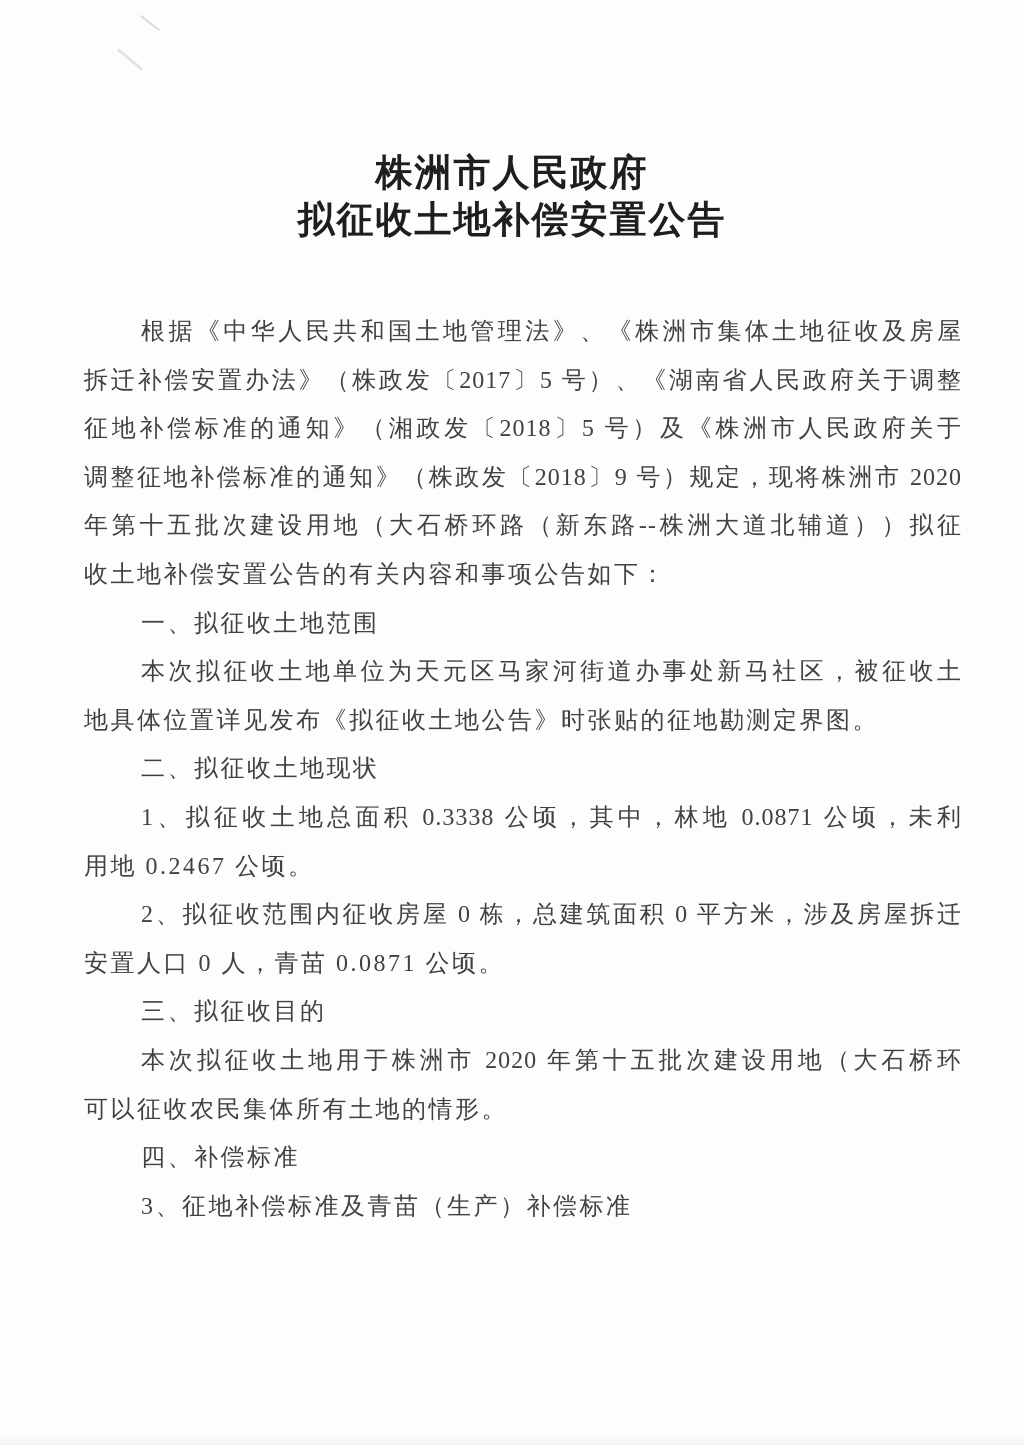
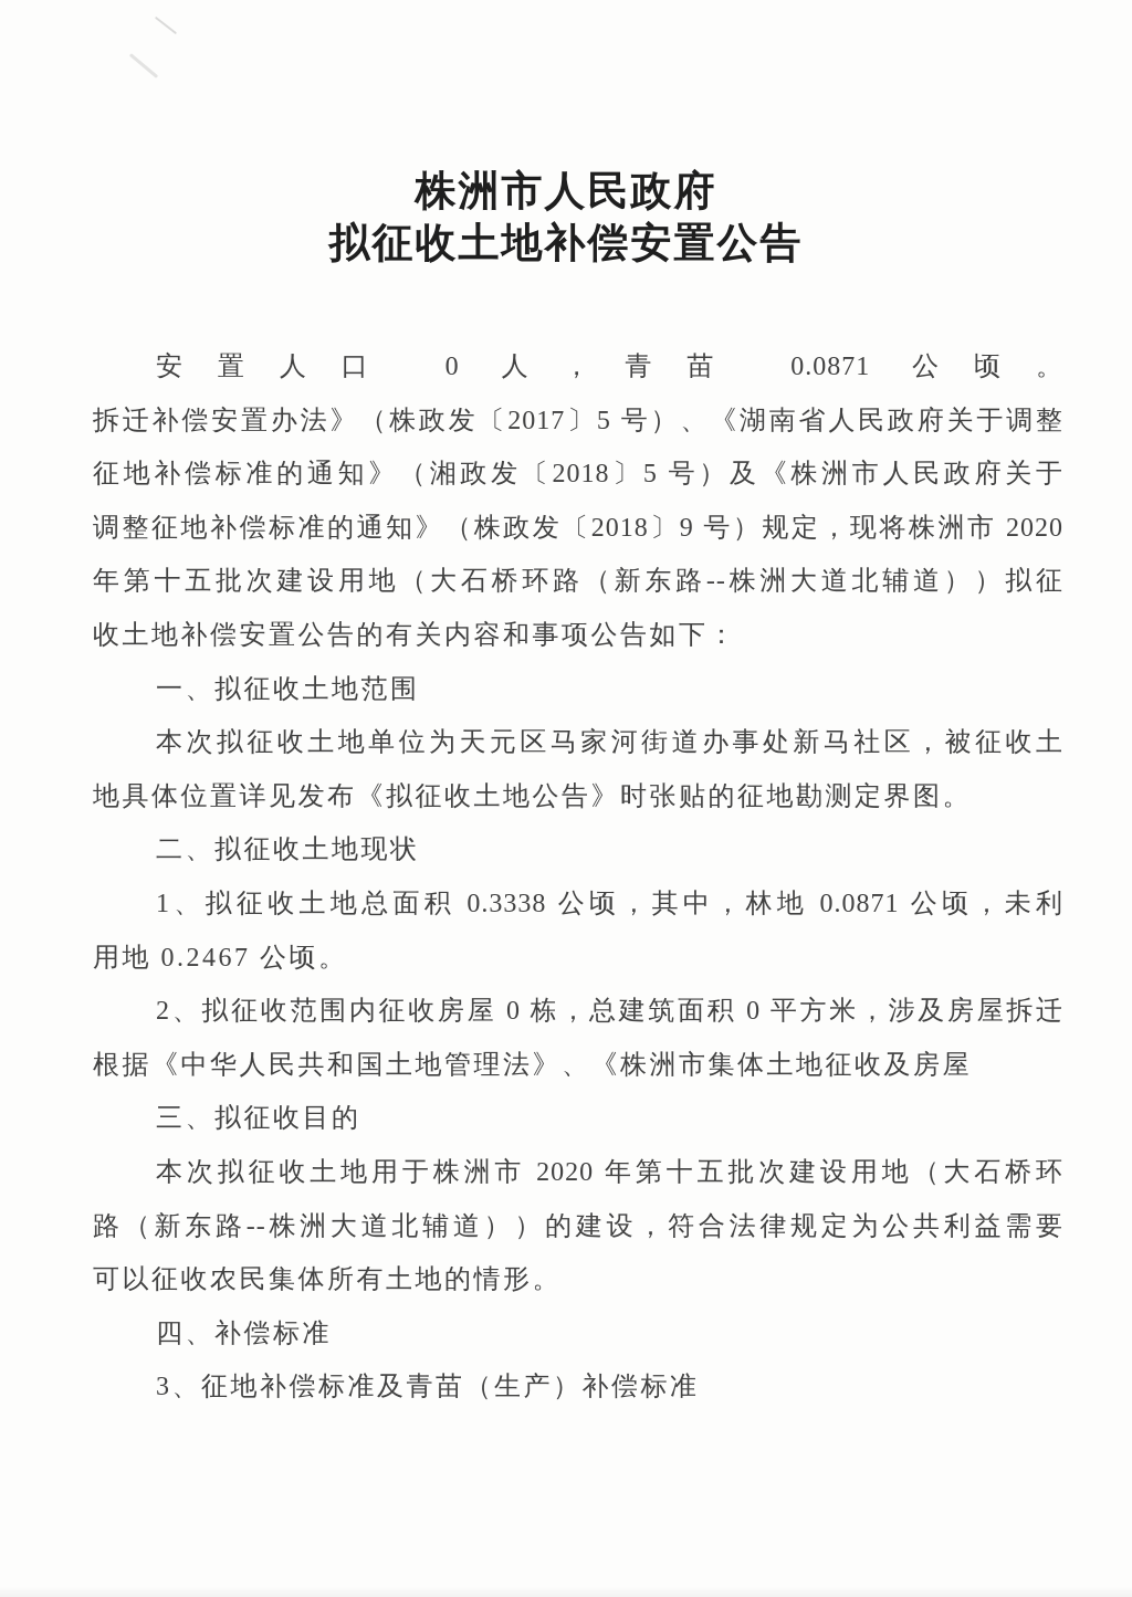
  株洲市人民政府
  拟征收土地补偿安置公告
- 根据《中华人民共和国土地管理法》、《株洲市集体土地征收及房屋
+ 安置人口 0 人，青苗 0.0871 公顷。
  拆迁补偿安置办法》（株政发〔2017〕5 号）、《湖南省人民政府关于调整
  征地补偿标准的通知》（湘政发〔2018〕5 号）及《株洲市人民政府关于
  调整征地补偿标准的通知》（株政发〔2018〕9 号）规定，现将株洲市 2020
  年第十五批次建设用地（大石桥环路（新东路--株洲大道北辅道））拟征
  收土地补偿安置公告的有关内容和事项公告如下：
  一、拟征收土地范围
  本次拟征收土地单位为天元区马家河街道办事处新马社区，被征收土
  地具体位置详见发布《拟征收土地公告》时张贴的征地勘测定界图。
  二、拟征收土地现状
  1、拟征收土地总面积 0.3338 公顷，其中，林地 0.0871 公顷，未利
  用地 0.2467 公顷。
  2、拟征收范围内征收房屋 0 栋，总建筑面积 0 平方米，涉及房屋拆迁
- 安置人口 0 人，青苗 0.0871 公顷。
+ 根据《中华人民共和国土地管理法》、《株洲市集体土地征收及房屋
  三、拟征收目的
  本次拟征收土地用于株洲市 2020 年第十五批次建设用地（大石桥环
+ 路（新东路--株洲大道北辅道））的建设，符合法律规定为公共利益需要
  可以征收农民集体所有土地的情形。
  四、补偿标准
  3、征地补偿标准及青苗（生产）补偿标准
